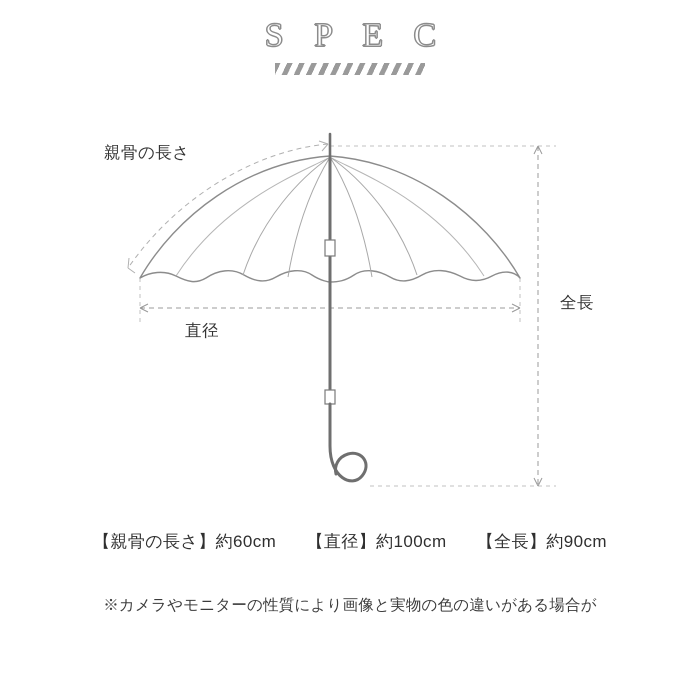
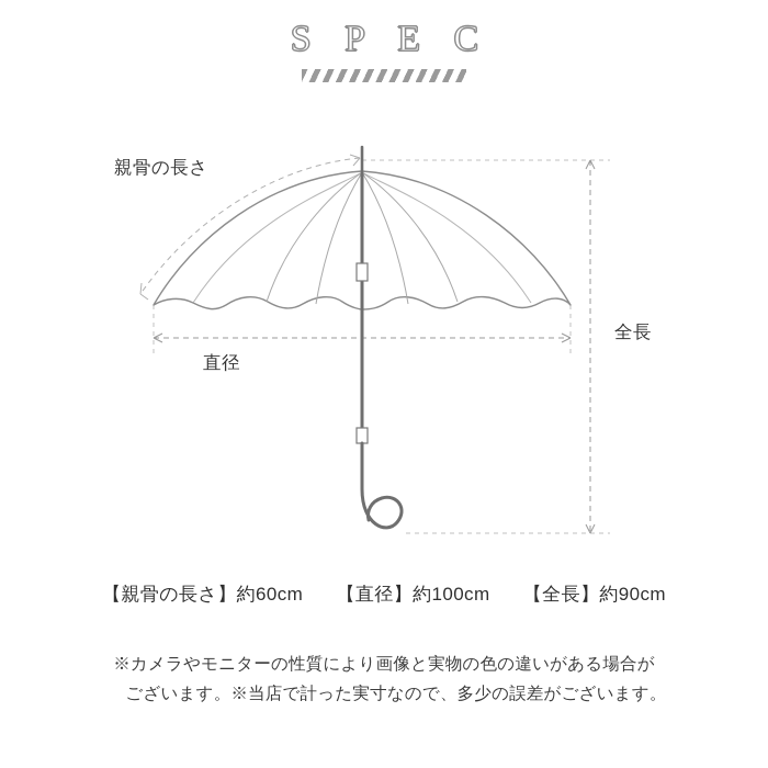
  S P E C
  親骨の長さ
  直径
  全長
  【親骨の長さ】約60cm 【直径】約100cm 【全長】約90cm
  ※カメラやモニターの性質により画像と実物の色の違いがある場合が
+ ございます。※当店で計った実寸なので、多少の誤差がございます。
